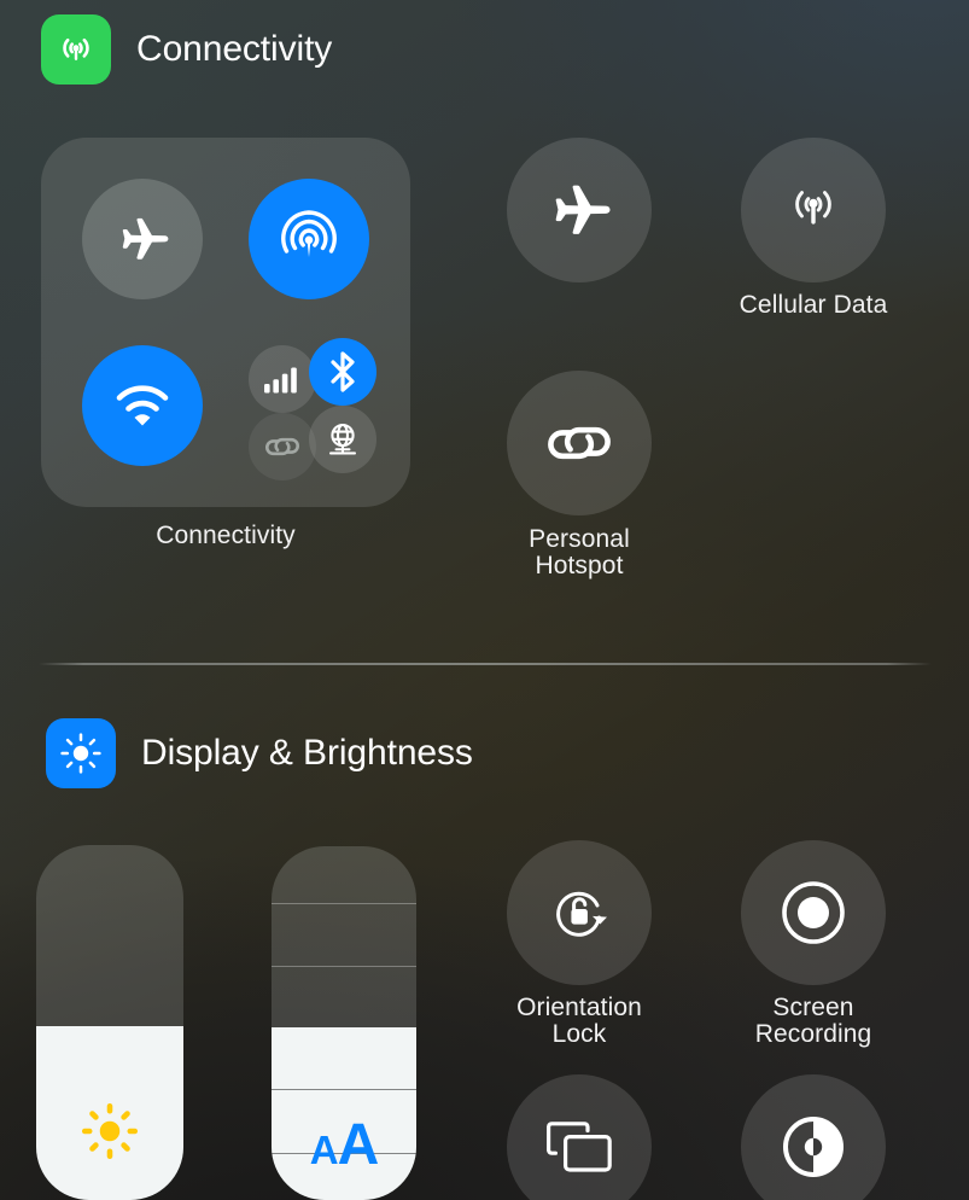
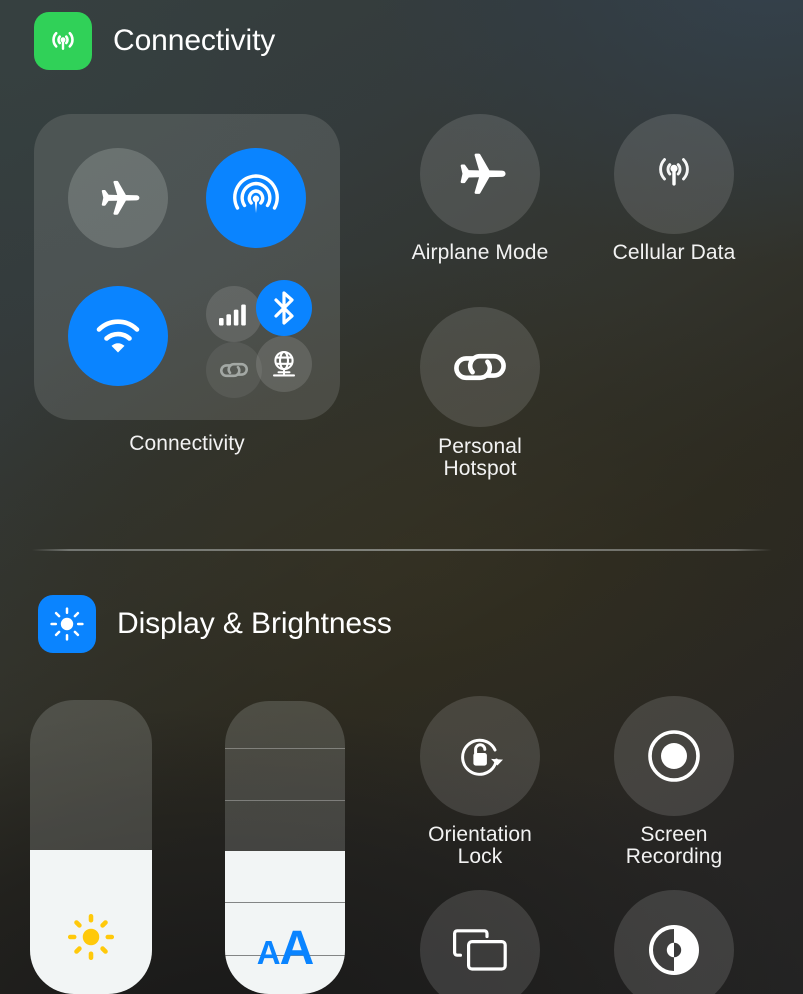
  Connectivity
  Connectivity
+ Airplane Mode
  Cellular Data
  Personal
  Hotspot
  Display & Brightness
  A
  A
  Orientation
  Lock
  Screen
  Recording
